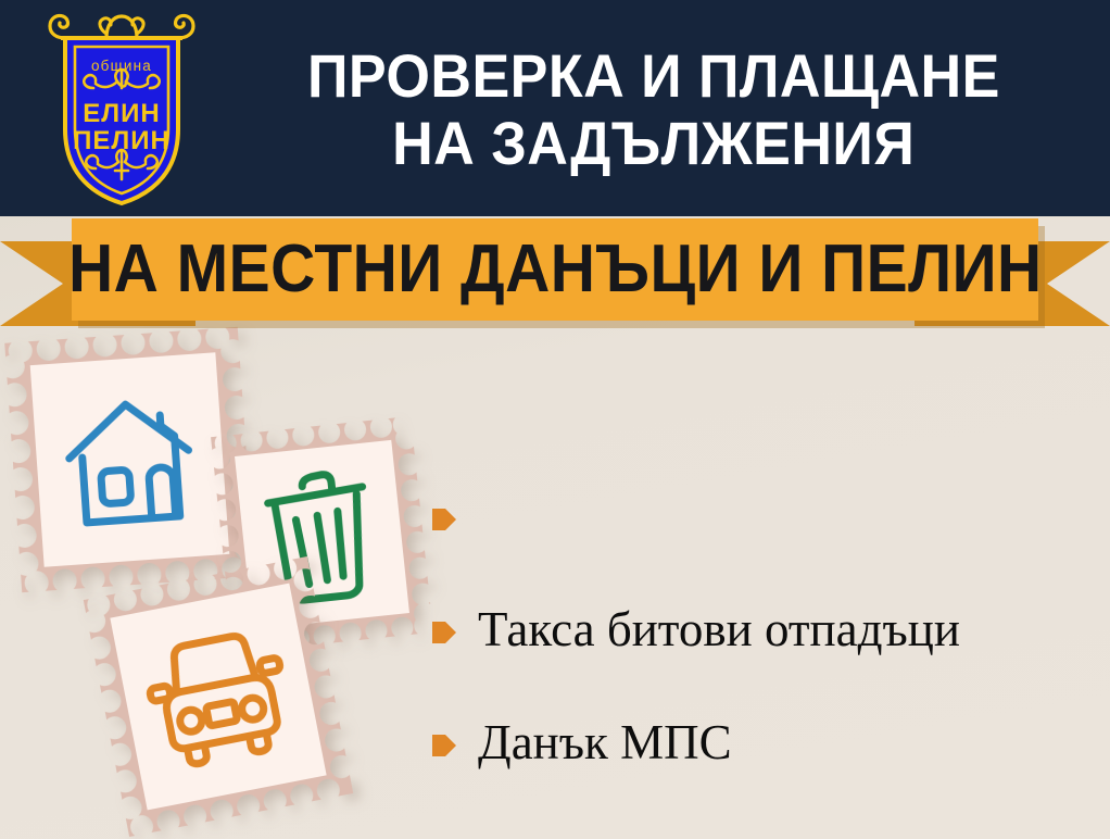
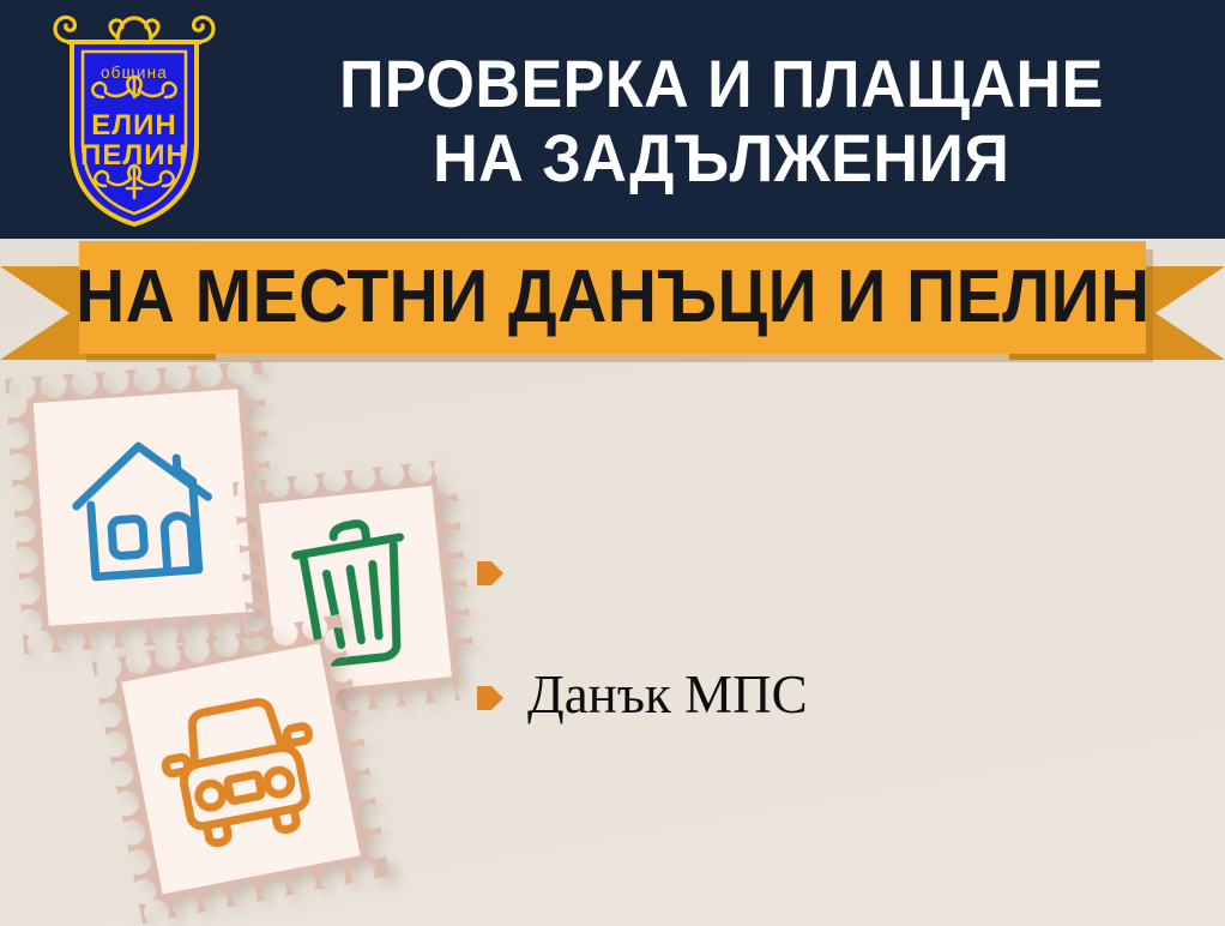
  община
  ЕЛИН
  ПЕЛИН
  ПРОВЕРКА И ПЛАЩАНЕ
  НА ЗАДЪЛЖЕНИЯ
  НА МЕСТНИ ДАНЪЦИ И ПЕЛИН
- Такса битови отпадъци
  Данък МПС
